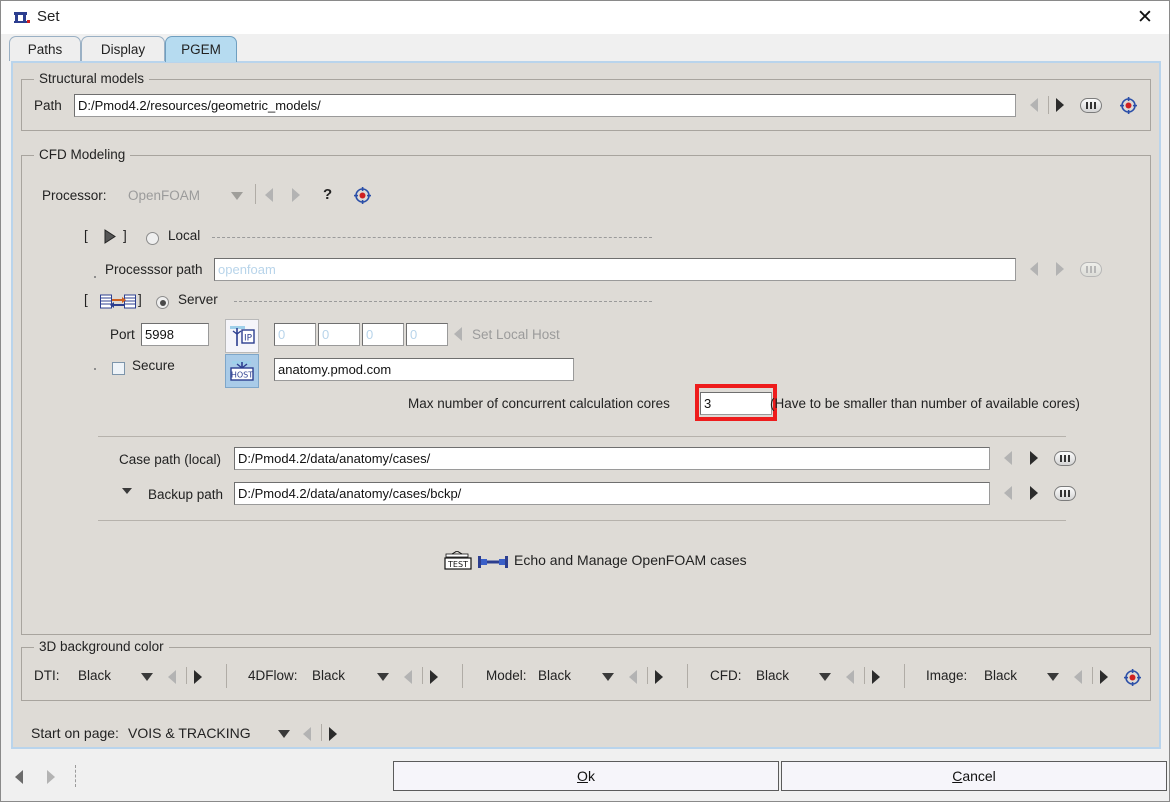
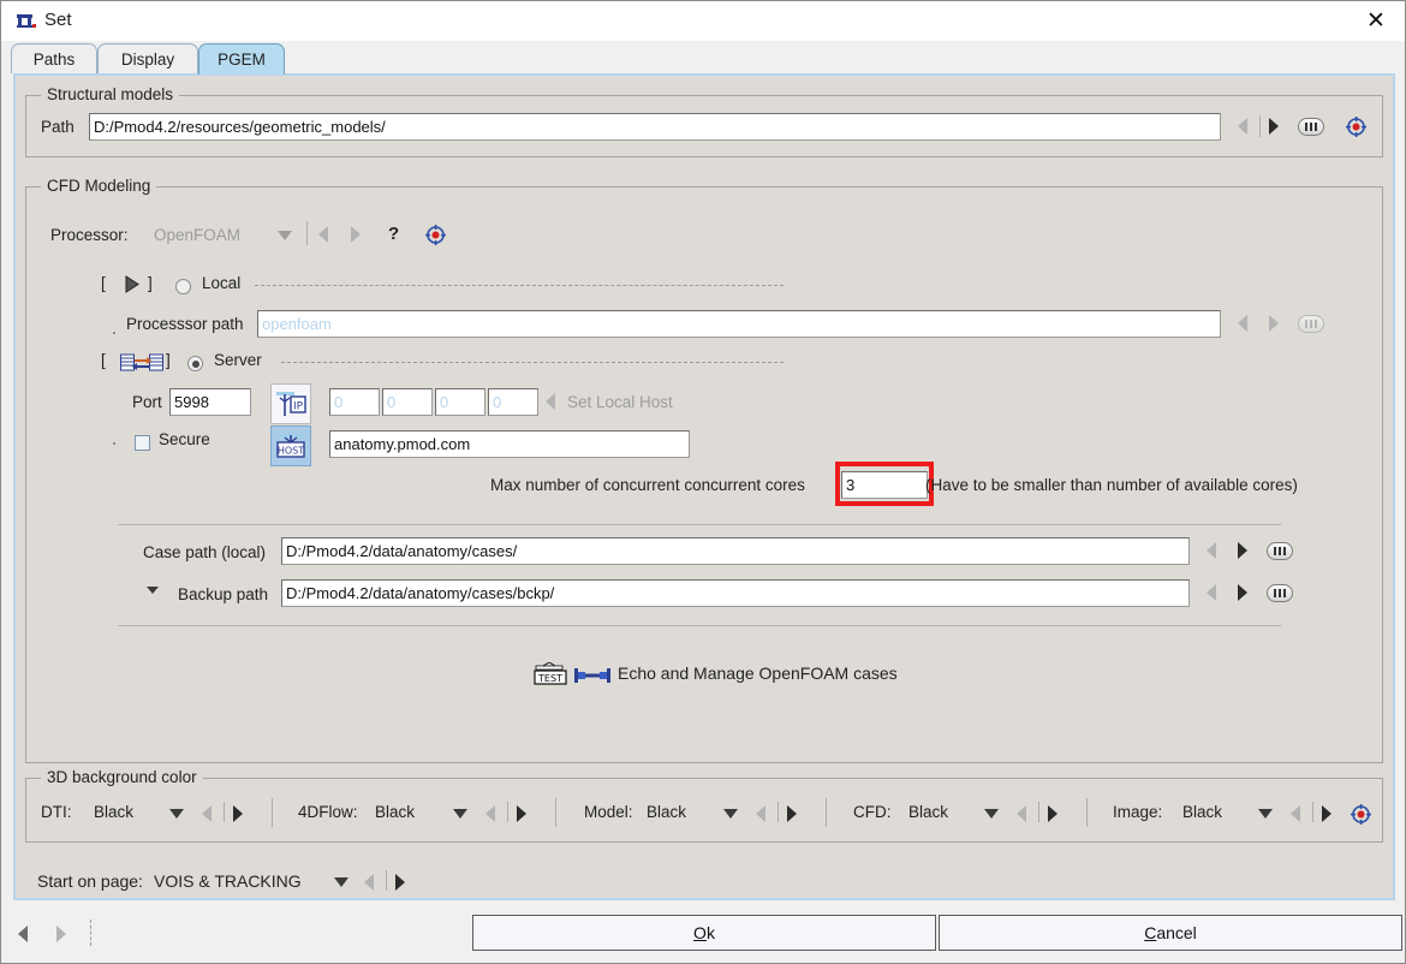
  Set
  ✕
  Paths
  Display
  PGEM
  Structural models
  Path
  D:/Pmod4.2/resources/geometric_models/
  CFD Modeling
  Processor:
  OpenFOAM
  ?
  [
  ]
  Local
  Processsor path
  openfoam
  [
  ]
  Server
  Port
  5998
  IP
  0
  0
  0
  0
  Set Local Host
  Secure
  HOST
  anatomy.pmod.com
- Max number of concurrent calculation cores
+ Max number of concurrent concurrent cores
  3
  (Have to be smaller than number of available cores)
  Case path (local)
  D:/Pmod4.2/data/anatomy/cases/
  Backup path
  D:/Pmod4.2/data/anatomy/cases/bckp/
  TEST
  Echo and Manage OpenFOAM cases
  3D background color
  DTI:
  Black
  4DFlow:
  Black
  Model:
  Black
  CFD:
  Black
  Image:
  Black
  Start on page:
  VOIS & TRACKING
  O
  k
  C
  ancel
